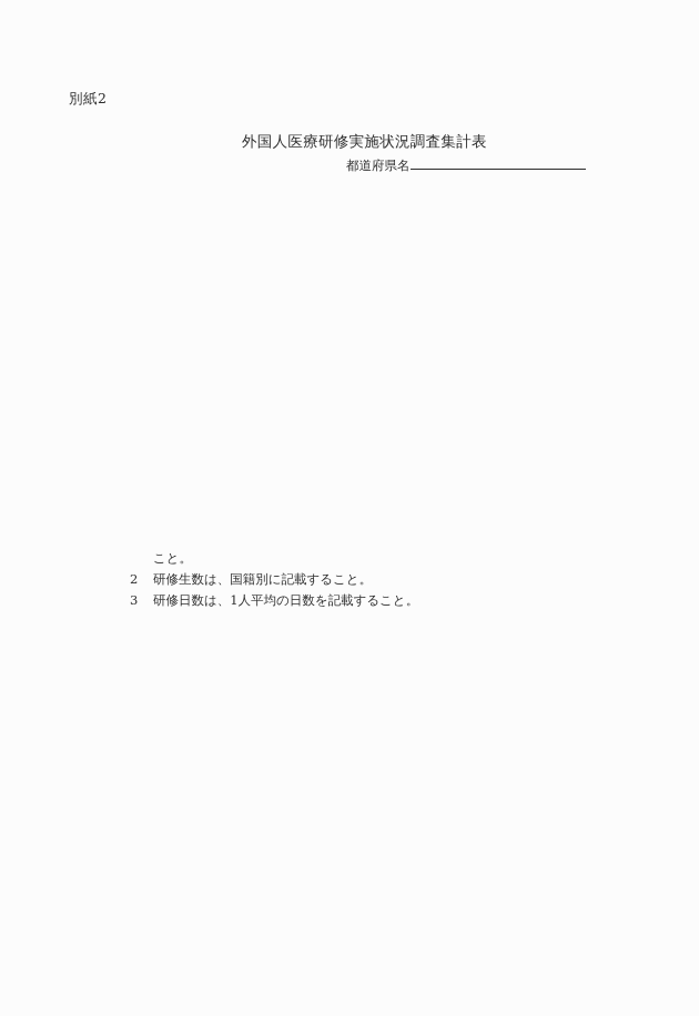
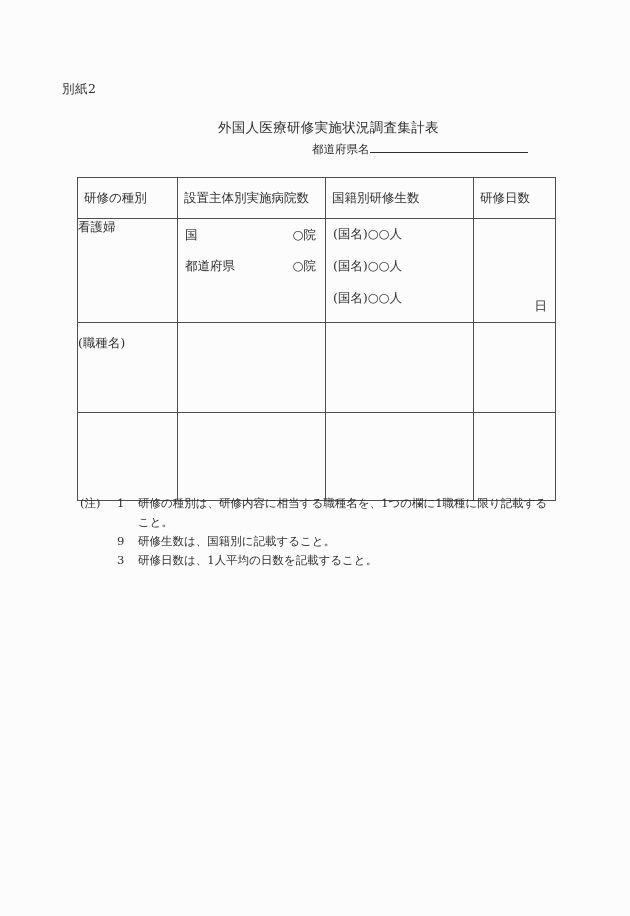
  別紙2
  外国人医療研修実施状況調査集計表
  都道府県名
+ 研修の種別	設置主体別実施病院数	国籍別研修生数	研修日数
+ 看護婦	国 ○院 都道府県 ○院	(国名)○○人 (国名)○○人 (国名)○○人	日
+ (職種名)
+ (注)
+ 1
+ 研修の種別は、研修内容に相当する職種名を、1つの欄に1職種に限り記載する
  こと。
- 2
+ 9
  研修生数は、国籍別に記載すること。
  3
  研修日数は、1人平均の日数を記載すること。
